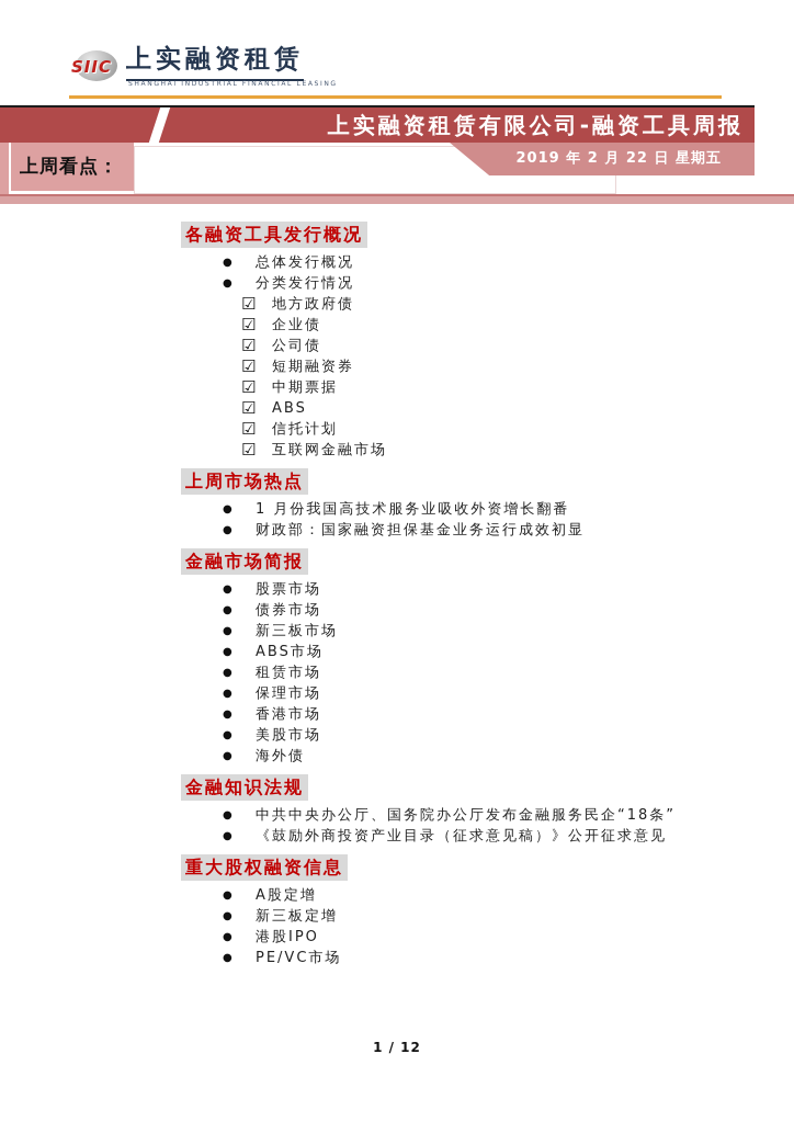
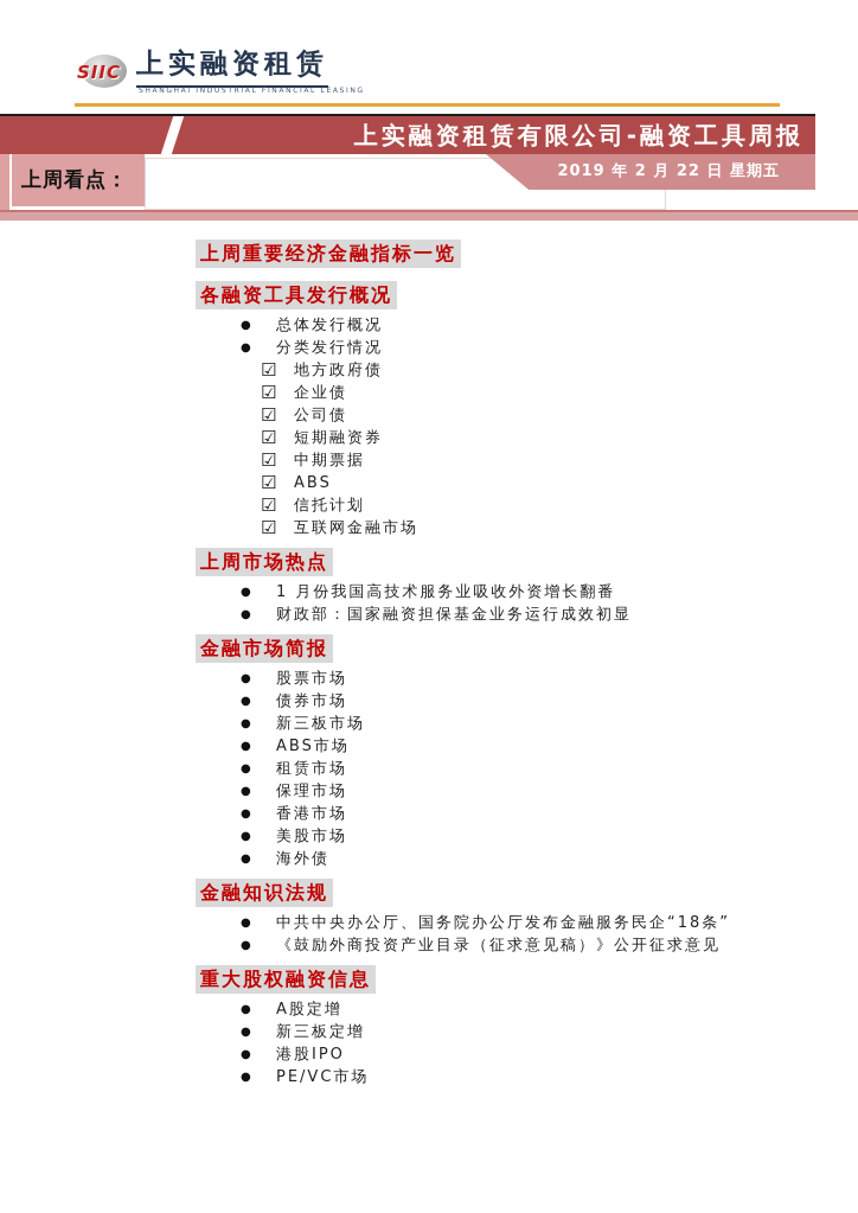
  SIIC
  上实融资租赁
  上实融资租赁有限公司-融资工具周报
  2019 年 2 月 22 日 星期五
  上周看点：
+ 上周重要经济金融指标一览
  各融资工具发行概况
  ●
  总体发行概况
  ●
  分类发行情况
  ☑
  地方政府债
  ☑
  企业债
  ☑
  公司债
  ☑
  短期融资券
  ☑
  中期票据
  ☑
  ABS
  ☑
  信托计划
  ☑
  互联网金融市场
  上周市场热点
  ●
  1 月份我国高技术服务业吸收外资增长翻番
  ●
  财政部：国家融资担保基金业务运行成效初显
  金融市场简报
  ●
  股票市场
  ●
  债券市场
  ●
  新三板市场
  ●
  ABS市场
  ●
  租赁市场
  ●
  保理市场
  ●
  香港市场
  ●
  美股市场
  ●
  海外债
  金融知识法规
  ●
  中共中央办公厅、国务院办公厅发布金融服务民企“18条”
  ●
  《鼓励外商投资产业目录（征求意见稿）》公开征求意见
  重大股权融资信息
  ●
  A股定增
  ●
  新三板定增
  ●
  港股IPO
  ●
  PE/VC市场
- 1 / 12
